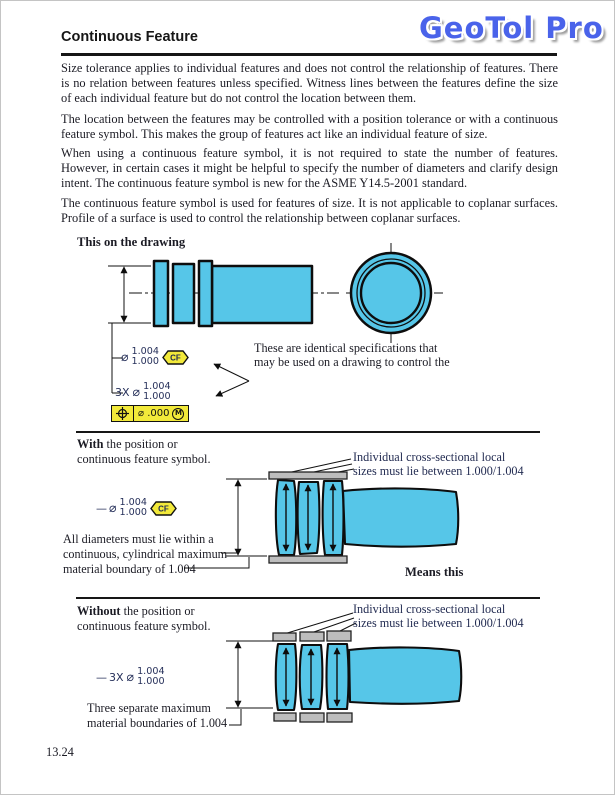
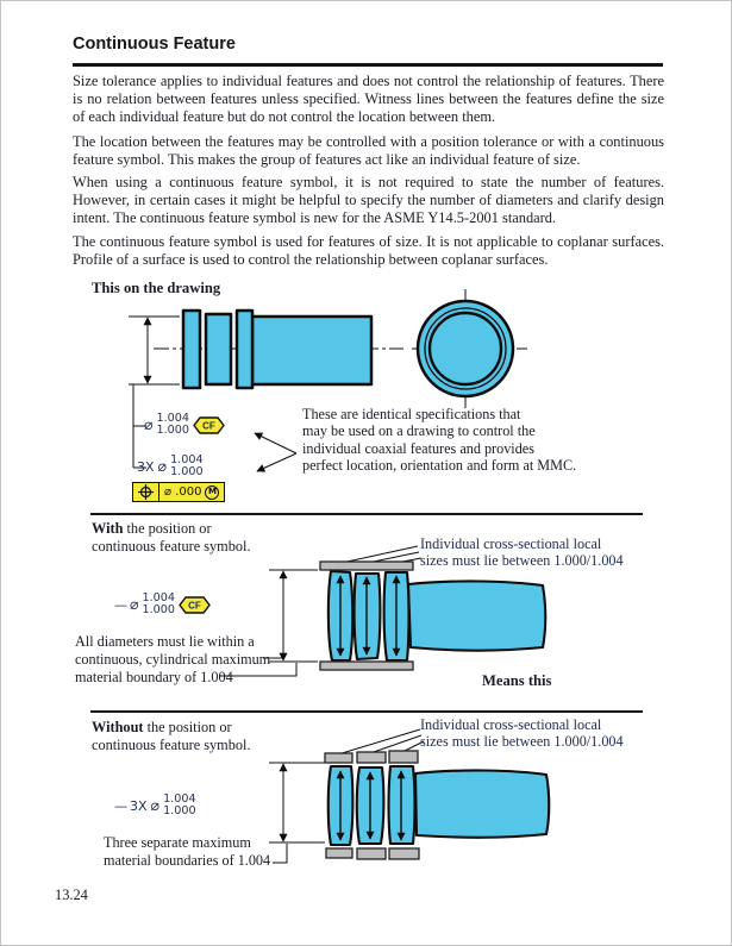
  Continuous Feature
- GeoTol Pro
  Size tolerance applies to individual features and does not control the relationship of features. There is no relation between features unless specified. Witness lines between the features define the size of each individual feature but do not control the location between them.
  The location between the features may be controlled with a position tolerance or with a continuous feature symbol. This makes the group of features act like an individual feature of size.
  When using a continuous feature symbol, it is not required to state the number of features. However, in certain cases it might be helpful to specify the number of diameters and clarify design intent. The continuous feature symbol is new for the ASME Y14.5-2001 standard.
  The continuous feature symbol is used for features of size. It is not applicable to coplanar surfaces. Profile of a surface is used to control the relationship between coplanar surfaces.
  This on the drawing
  ⌀
  1.004
  1.000
  CF
  3X
  ⌀
  1.004
  1.000
  ⌀ .000
  M
  These are identical specifications that
  may be used on a drawing to control the
+ individual coaxial features and provides
+ perfect location, orientation and form at MMC.
  With the position or
  continuous feature symbol.
  —
  ⌀
  1.004
  1.000
  CF
  All diameters must lie within a
  continuous, cylindrical maximum
  material boundary of 1.004
  Individual cross-sectional local
  sizes must lie between 1.000/1.004
  Means this
  Without the position or
  continuous feature symbol.
  —
  3X
  ⌀
  1.004
  1.000
  Three separate maximum
  material boundaries of 1.004
  Individual cross-sectional local
  sizes must lie between 1.000/1.004
  13.24
